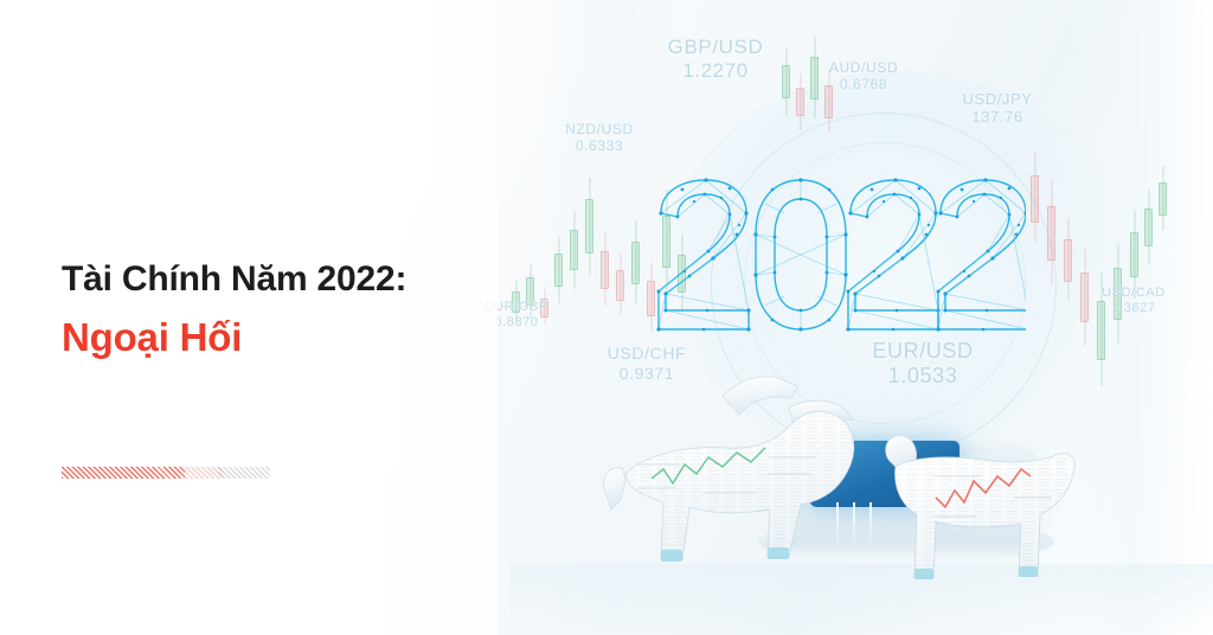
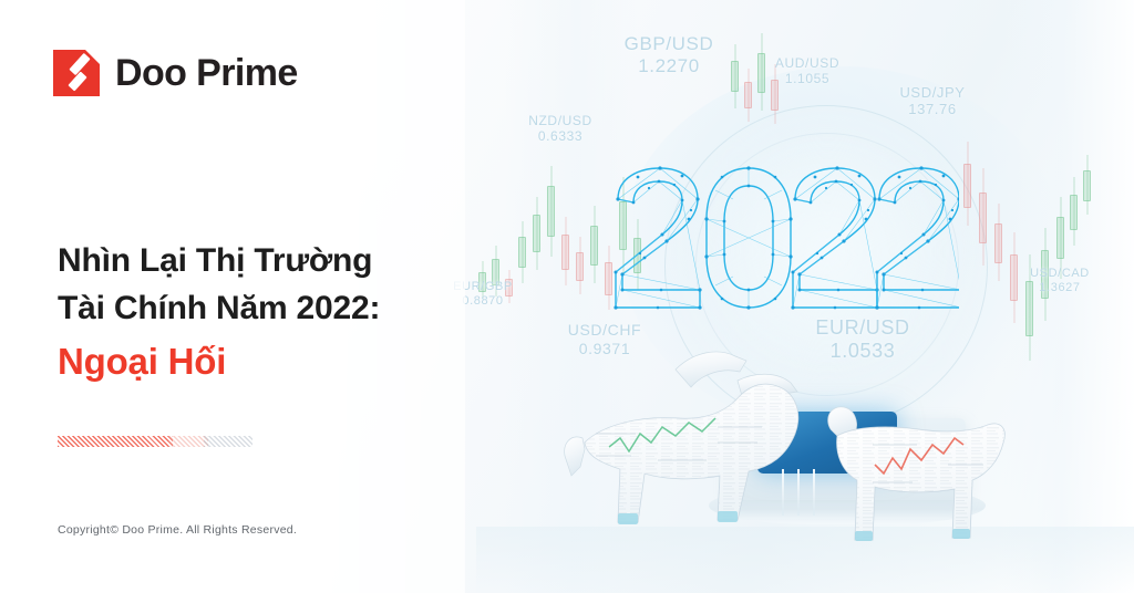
  GBP/USD
  1.2270
  AUD/USD
- 0.6768
+ 1.1055
  USD/JPY
  137.76
  NZD/USD
  0.6333
  UR/GBP
  0.8870
  USD/CAD
  1.3627
  USD/CHF
  0.9371
  EUR/USD
  1.0533
+ Doo Prime
+ Nhìn Lại Thị Trường
  Tài Chính Năm 2022:
  Ngoại Hối
+ Copyright© Doo Prime. All Rights Reserved.
